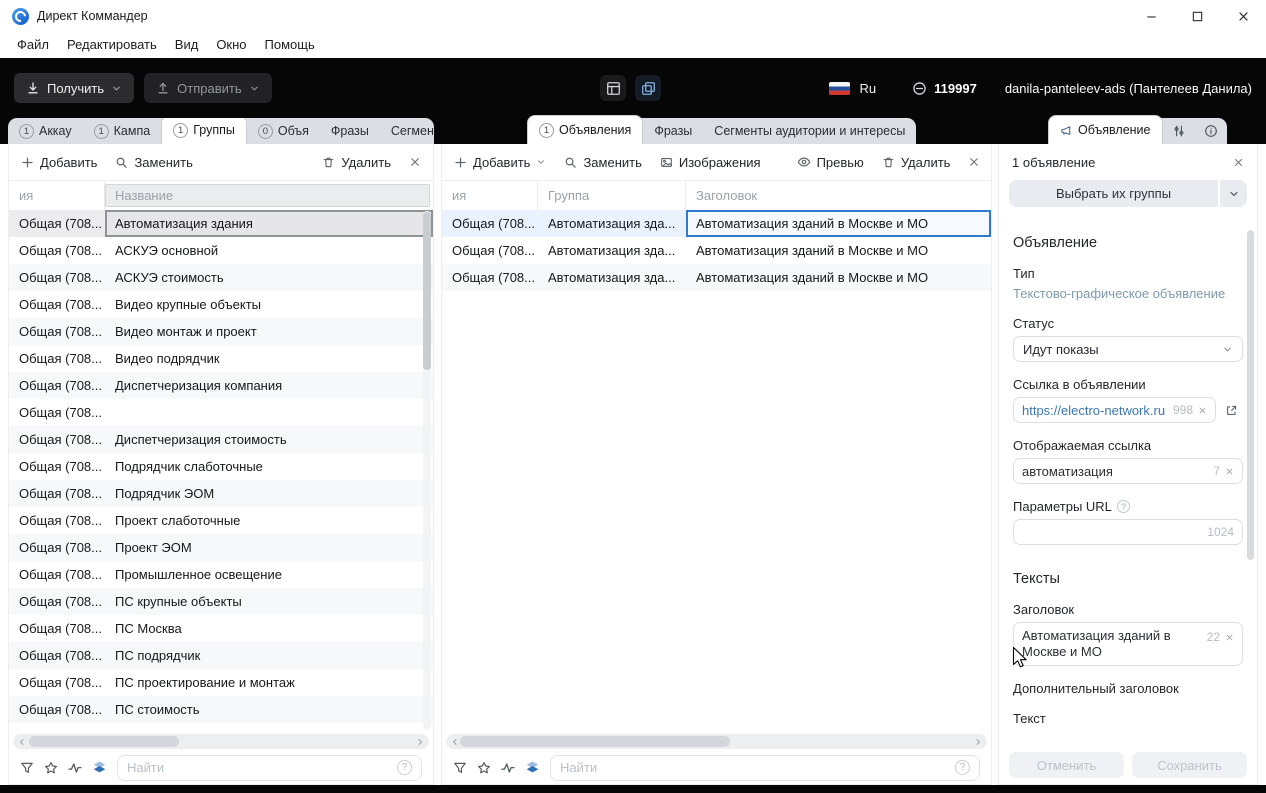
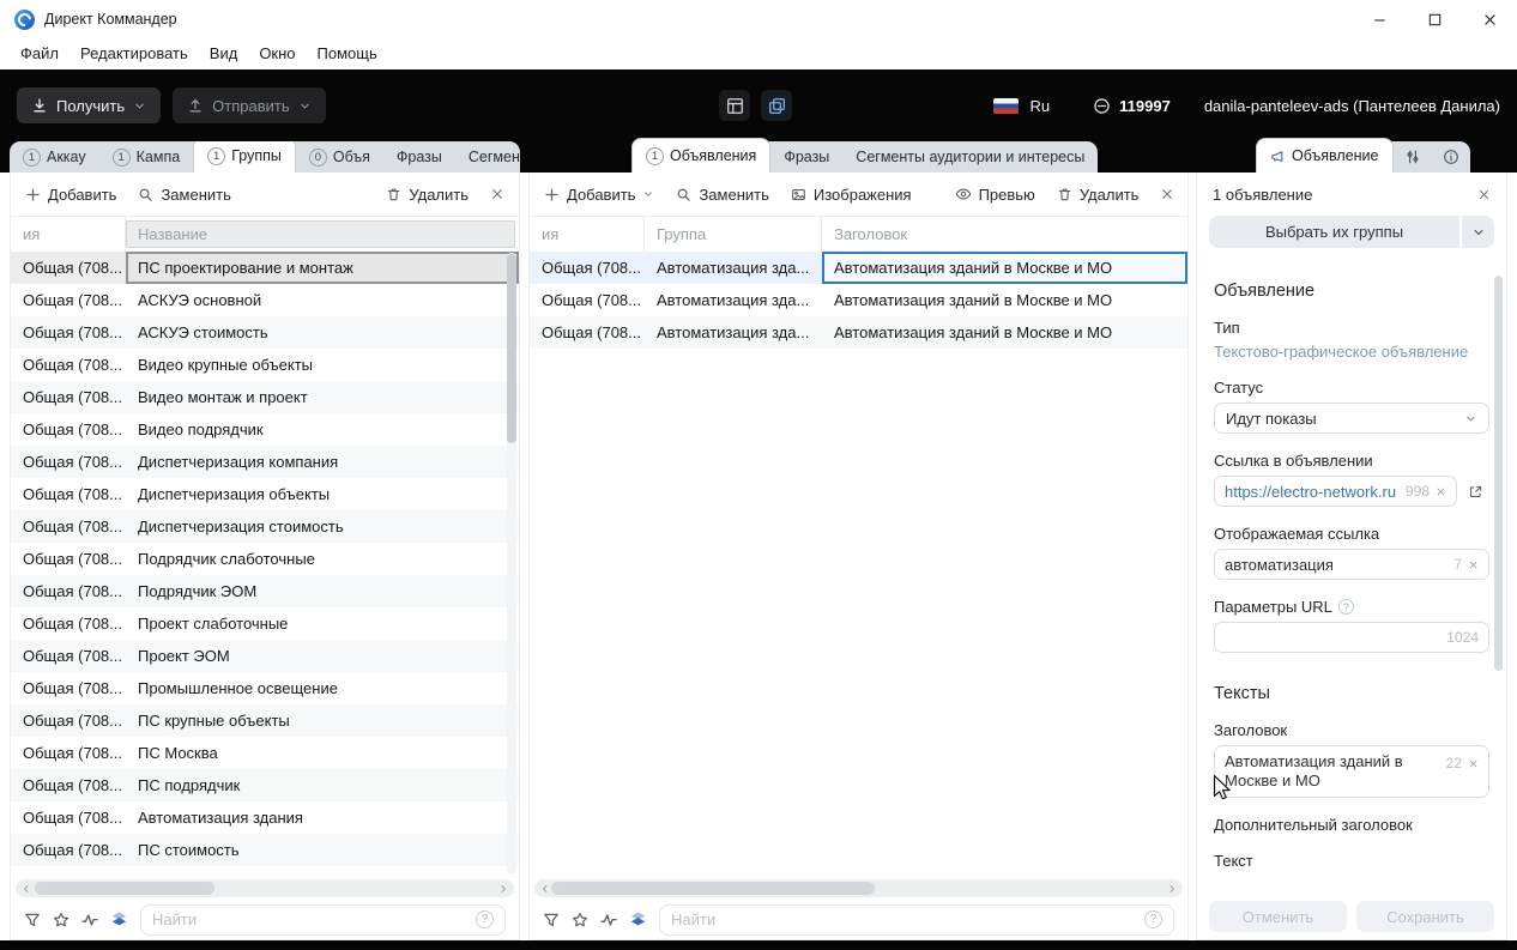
  Директ Коммандер
  Файл
  Редактировать
  Вид
  Окно
  Помощь
  Получить
  Отправить
  Ru
  119997
  danila-panteleev-ads (Пантелеев Данила)
  1
  Аккау
  1
  Кампа
  1
  Группы
  0
  Объя
  Фразы
  Сегмен
  1
  Объявления
  Фразы
  Сегменты аудитории и интересы
  Объявление
  Добавить
  Заменить
  Удалить
  ия
  Название
  Общая (708...
- Автоматизация здания
+ ПС проектирование и монтаж
  Общая (708...
  АСКУЭ основной
  Общая (708...
  АСКУЭ стоимость
  Общая (708...
  Видео крупные объекты
  Общая (708...
  Видео монтаж и проект
  Общая (708...
  Видео подрядчик
  Общая (708...
  Диспетчеризация компания
  Общая (708...
+ Диспетчеризация объекты
  Общая (708...
  Диспетчеризация стоимость
  Общая (708...
  Подрядчик слаботочные
  Общая (708...
  Подрядчик ЭОМ
  Общая (708...
  Проект слаботочные
  Общая (708...
  Проект ЭОМ
  Общая (708...
  Промышленное освещение
  Общая (708...
  ПС крупные объекты
  Общая (708...
  ПС Москва
  Общая (708...
  ПС подрядчик
  Общая (708...
- ПС проектирование и монтаж
+ Автоматизация здания
  Общая (708...
  ПС стоимость
  Найти
  ?
  Добавить
  Заменить
  Изображения
  Превью
  Удалить
  ия
  Группа
  Заголовок
  Общая (708...
  Автоматизация зда...
  Автоматизация зданий в Москве и МО
  Общая (708...
  Автоматизация зда...
  Автоматизация зданий в Москве и МО
  Общая (708...
  Автоматизация зда...
  Автоматизация зданий в Москве и МО
  Найти
  ?
  1 объявление
  Выбрать их группы
  Объявление
  Тип
  Текстово-графическое объявление
  Статус
  Идут показы
  Ссылка в объявлении
  https://electro-network.ru
  998
  Отображаемая ссылка
  автоматизация
  7
  Параметры URL
  ?
  1024
  Тексты
  Заголовок
  Автоматизация зданий в Москве и МО
  22
  Дополнительный заголовок
  Текст
  Отменить
  Сохранить
